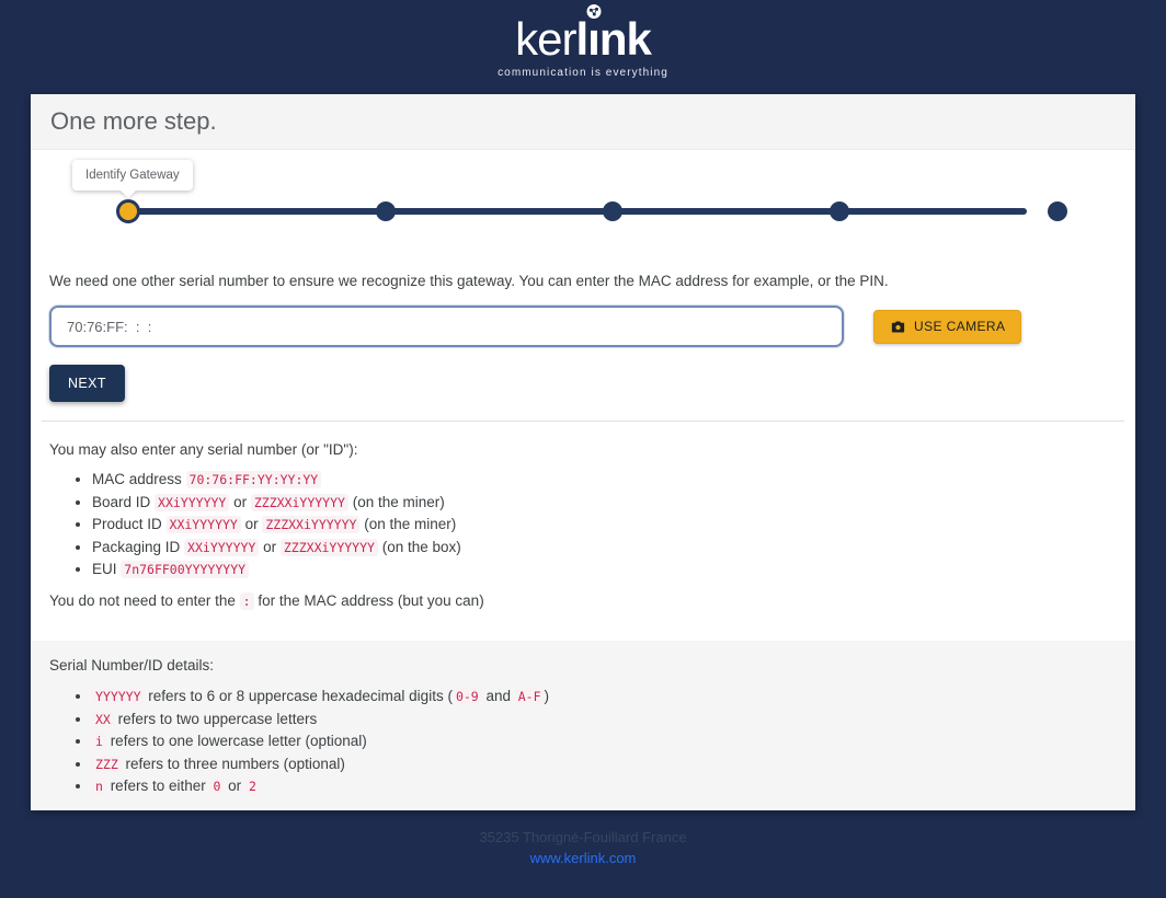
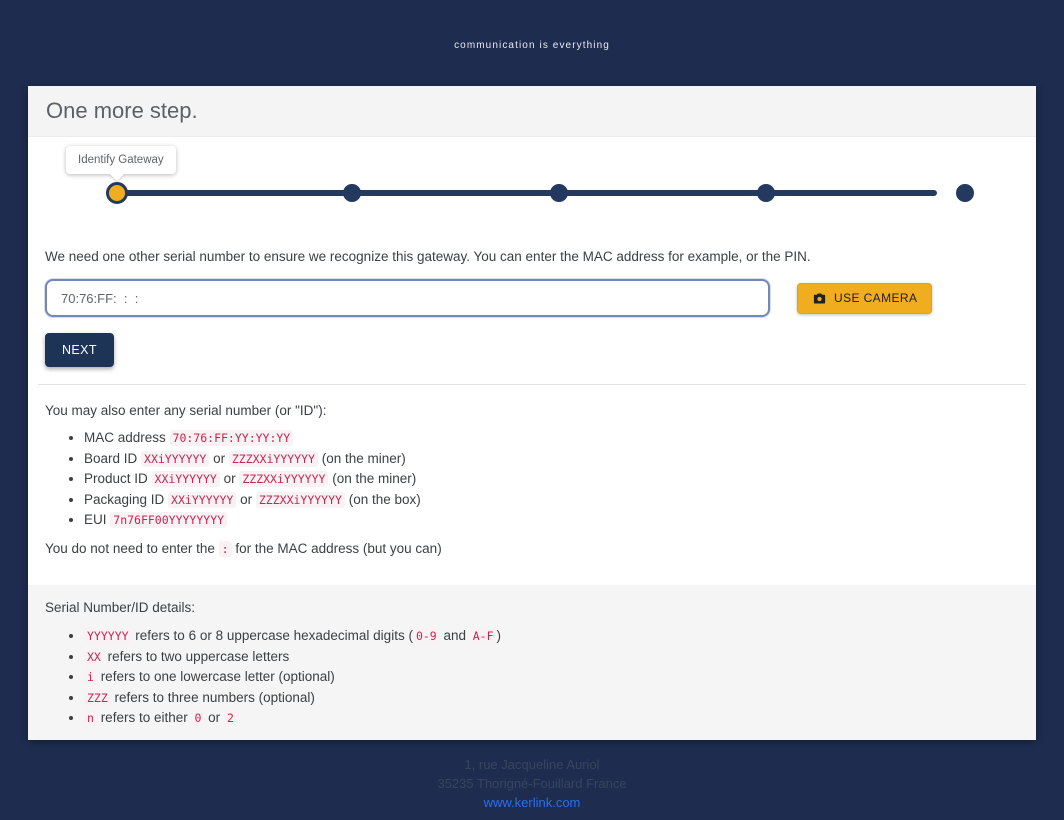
- kerlınk
  communication is everything
  One more step.
  Identify Gateway
  We need one other serial number to ensure we recognize this gateway. You can enter the MAC address for example, or the PIN.
  70:76:FF: : :
  USE CAMERA
  NEXT
  You may also enter any serial number (or "ID"):
  MAC address 70:76:FF:YY:YY:YY
  Board ID XXiYYYYYY or ZZZXXiYYYYYY (on the miner)
  Product ID XXiYYYYYY or ZZZXXiYYYYYY (on the miner)
  Packaging ID XXiYYYYYY or ZZZXXiYYYYYY (on the box)
  EUI 7n76FF00YYYYYYYY
  You do not need to enter the : for the MAC address (but you can)
  Serial Number/ID details:
  YYYYYY refers to 6 or 8 uppercase hexadecimal digits ( 0-9 and A-F )
  XX refers to two uppercase letters
  i refers to one lowercase letter (optional)
  ZZZ refers to three numbers (optional)
  n refers to either 0 or 2
+ 1, rue Jacqueline Auriol
  35235 Thorigné-Fouillard France
  www.kerlink.com
